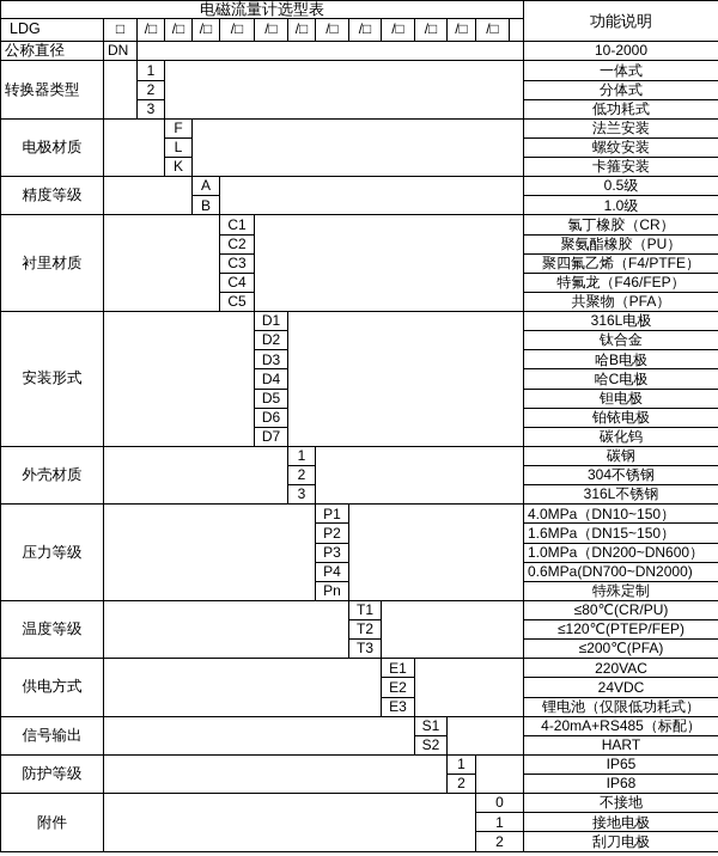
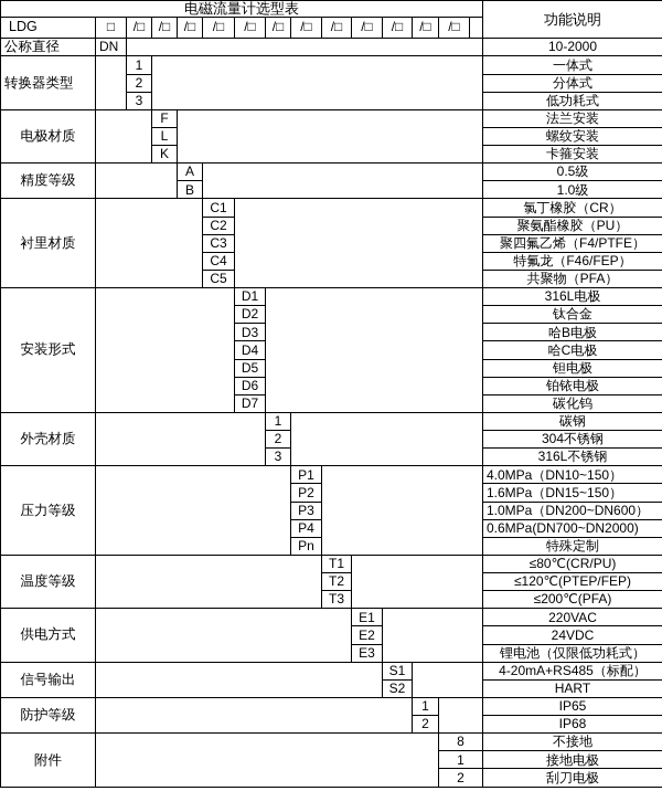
  电磁流量计选型表	功能说明
  LDG	□	/□	/□	/□	/□	/□	/□	/□	/□	/□	/□	/□	/□
  公称直径	DN		10-2000
  转换器类型		1		一体式
  2	分体式
  3	低功耗式
  电极材质		F		法兰安装
  L	螺纹安装
  K	卡箍安装
  精度等级		A		0.5级
  B	1.0级
  衬里材质		C1		氯丁橡胶（CR）
  C2	聚氨酯橡胶（PU）
  C3	聚四氟乙烯（F4/PTFE）
  C4	特氟龙（F46/FEP）
  C5	共聚物（PFA）
  安装形式		D1		316L电极
  D2	钛合金
  D3	哈B电极
  D4	哈C电极
  D5	钽电极
  D6	铂铱电极
  D7	碳化钨
  外壳材质		1		碳钢
  2	304不锈钢
  3	316L不锈钢
  压力等级		P1		4.0MPa（DN10~150）
  P2	1.6MPa（DN15~150）
  P3	1.0MPa（DN200~DN600）
  P4	0.6MPa(DN700~DN2000)
  Pn	特殊定制
  温度等级		T1		≤80℃(CR/PU)
  T2	≤120℃(PTEP/FEP)
  T3	≤200℃(PFA)
  供电方式		E1		220VAC
  E2	24VDC
  E3	锂电池（仅限低功耗式）
  信号输出		S1		4-20mA+RS485（标配）
  S2	HART
  防护等级		1		IP65
  2	IP68
- 附件		0	不接地
+ 附件		8	不接地
  1	接地电极
  2	刮刀电极
